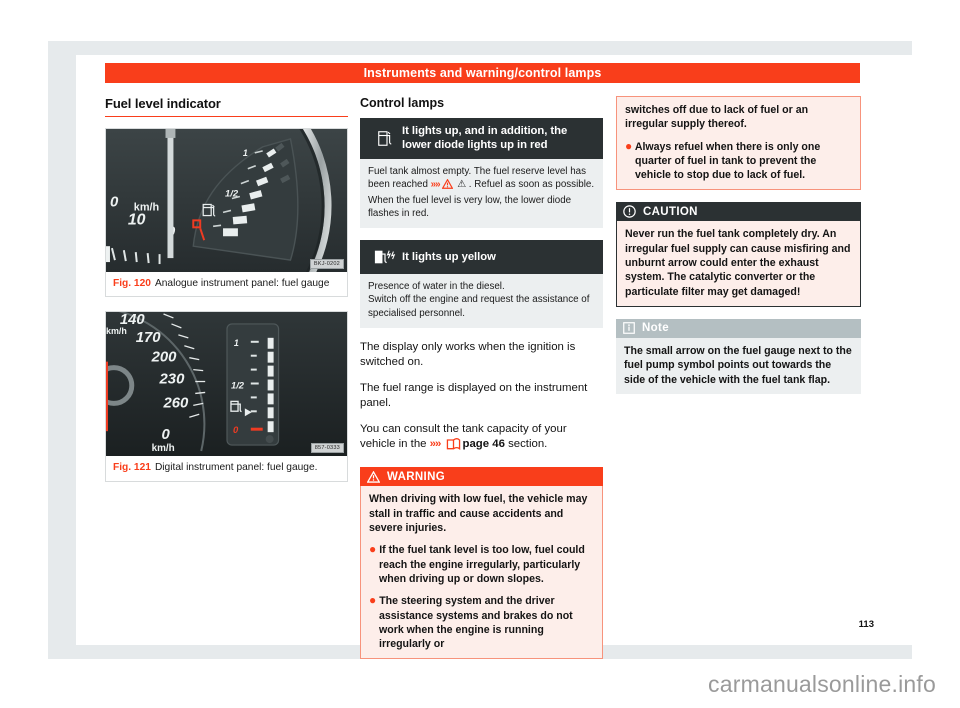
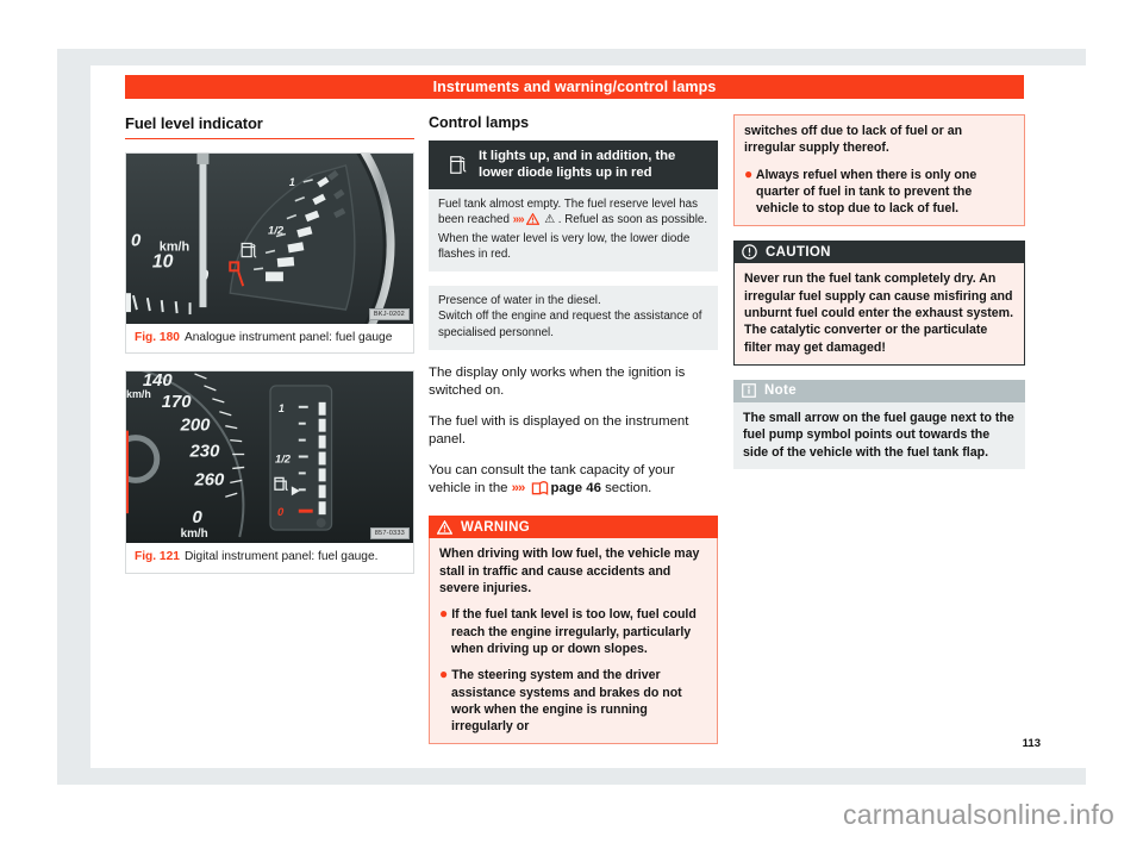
  Instruments and warning/control lamps
  Fuel level indicator
  1
  1/2
  0
  10
  km/h
- Fig. 120 Analogue instrument panel: fuel gauge
+ Fig. 180 Analogue instrument panel: fuel gauge
  140
  170
  200
  230
  260
  km/h
  0
  km/h
  1
  1/2
  0
  Fig. 121 Digital instrument panel: fuel gauge.
  Control lamps
  It lights up, and in addition, the lower diode lights up in red
- Fuel tank almost empty. The fuel reserve level has been reached »» ⚠ . Refuel as soon as possible. When the fuel level is very low, the lower diode flashes in red.
+ Fuel tank almost empty. The fuel reserve level has been reached »» ⚠ . Refuel as soon as possible. When the water level is very low, the lower diode flashes in red.
- It lights up yellow
  Presence of water in the diesel.
  Switch off the engine and request the assistance of specialised personnel.
  The display only works when the ignition is switched on.
- The fuel range is displayed on the instrument panel.
+ The fuel with is displayed on the instrument panel.
  You can consult the tank capacity of your vehicle in the »» page 46 section.
  WARNING
  When driving with low fuel, the vehicle may stall in traffic and cause accidents and severe injuries.
  ● If the fuel tank level is too low, fuel could reach the engine irregularly, particularly when driving up or down slopes.
  ● The steering system and the driver assistance systems and brakes do not work when the engine is running irregularly or
  switches off due to lack of fuel or an irregular supply thereof.
  ● Always refuel when there is only one quarter of fuel in tank to prevent the vehicle to stop due to lack of fuel.
  CAUTION
- Never run the fuel tank completely dry. An irregular fuel supply can cause misfiring and unburnt arrow could enter the exhaust system. The catalytic converter or the particulate filter may get damaged!
+ Never run the fuel tank completely dry. An irregular fuel supply can cause misfiring and unburnt fuel could enter the exhaust system. The catalytic converter or the particulate filter may get damaged!
  Note
  The small arrow on the fuel gauge next to the fuel pump symbol points out towards the side of the vehicle with the fuel tank flap.
  113
  carmanualsonline.info
